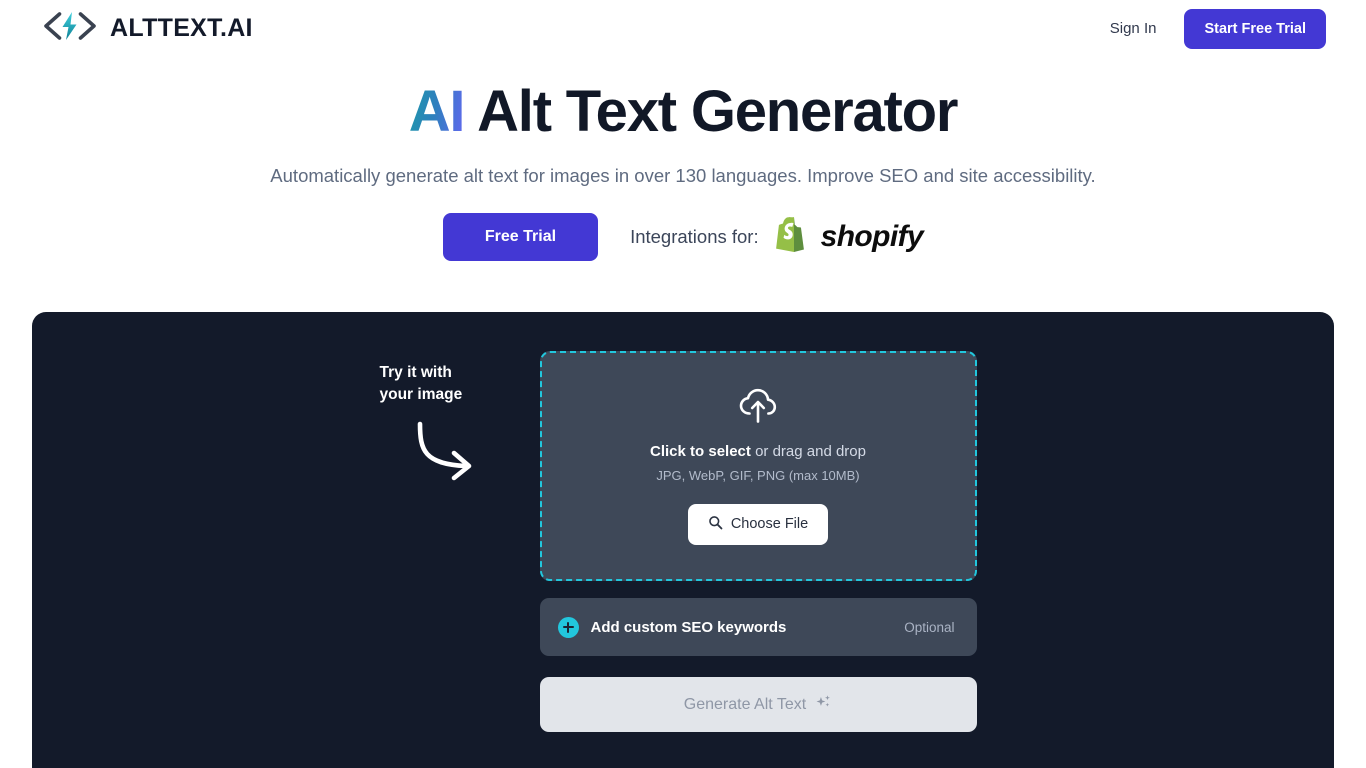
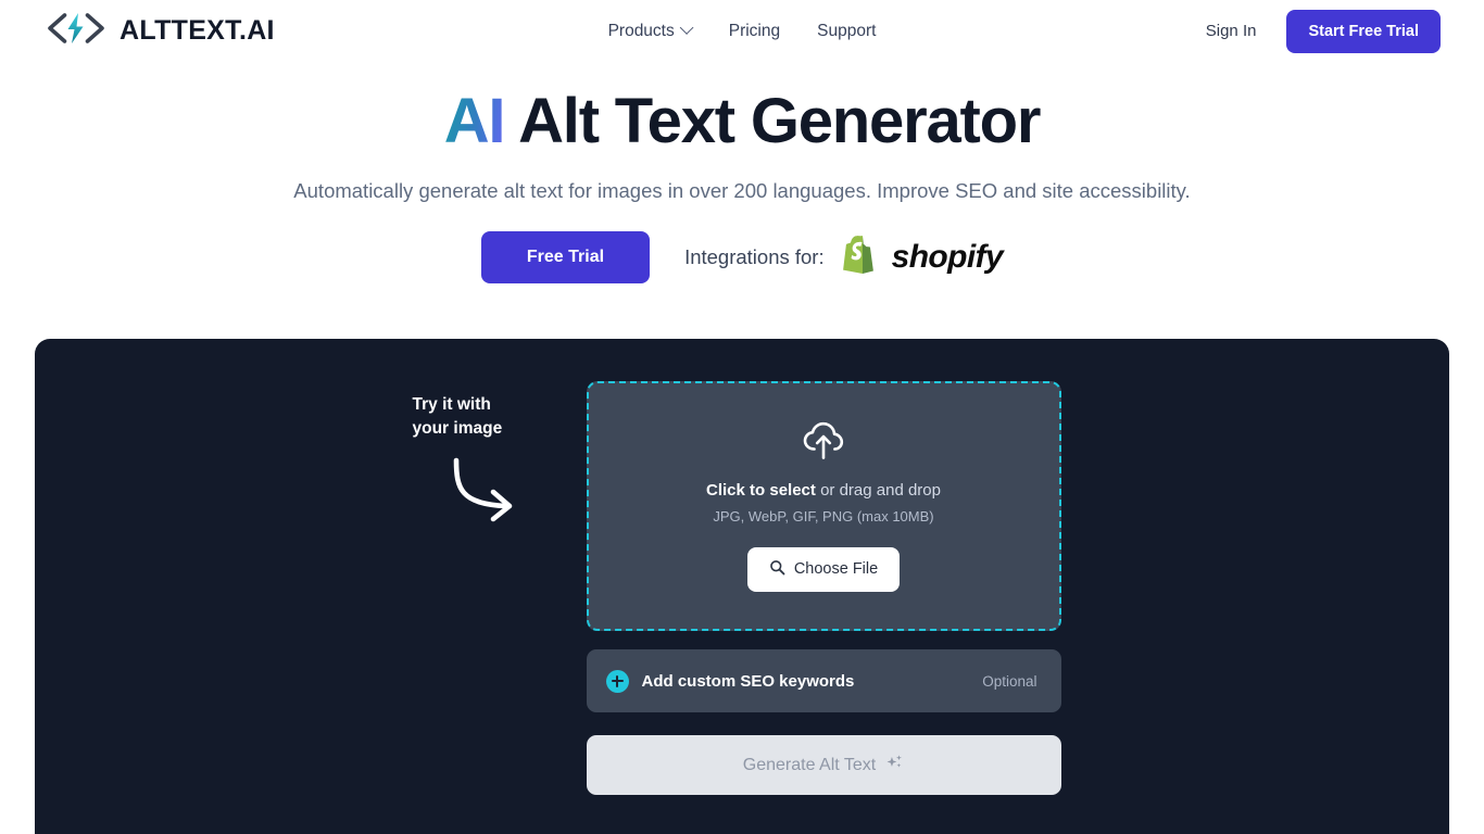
  ALTTEXT.AI
+ Products
+ Pricing
+ Support
  Sign In
  Start Free Trial
  AI Alt Text Generator
- Automatically generate alt text for images in over 130 languages. Improve SEO and site accessibility.
+ Automatically generate alt text for images in over 200 languages. Improve SEO and site accessibility.
  Free Trial
  Integrations for:
  shopify
  Try it with
  your image
  Click to select or drag and drop
  JPG, WebP, GIF, PNG (max 10MB)
  Choose File
  Add custom SEO keywords
  Optional
  Generate Alt Text
